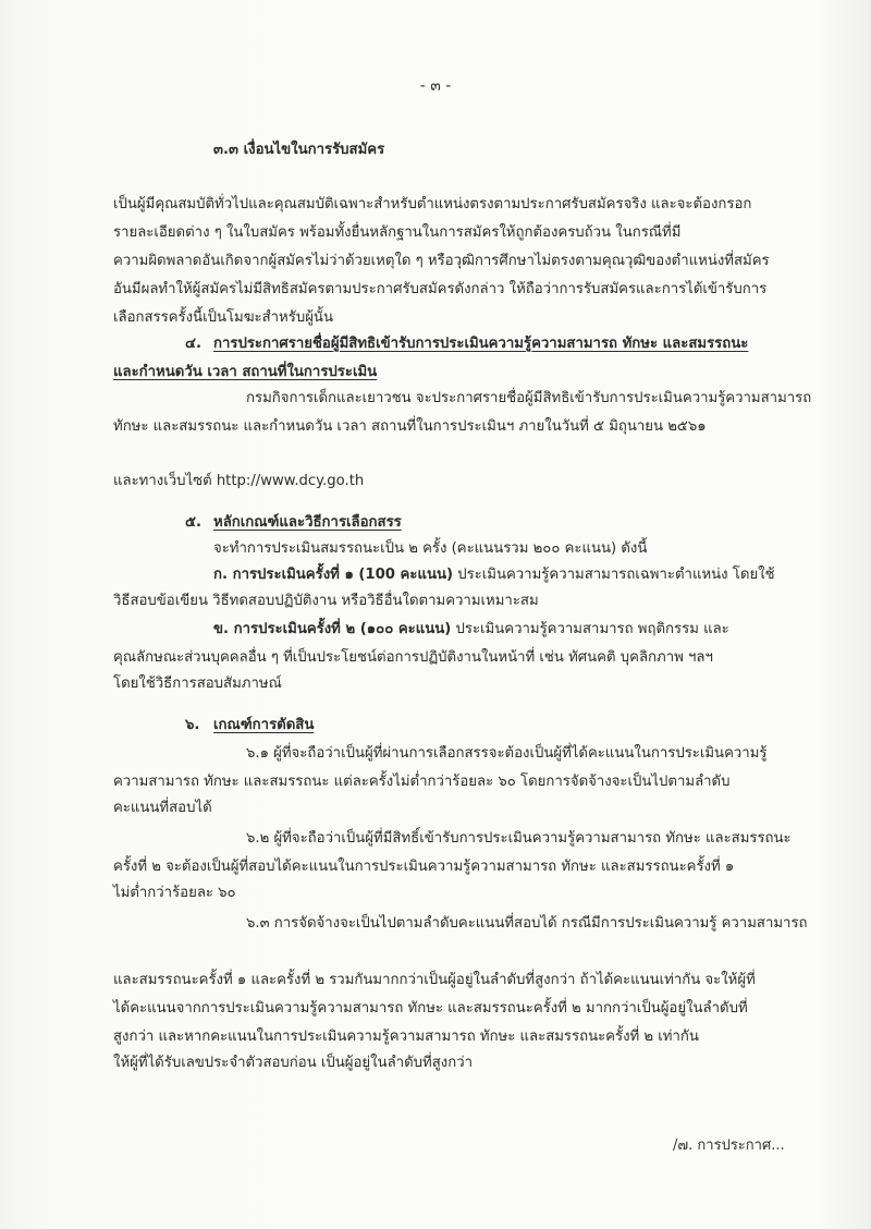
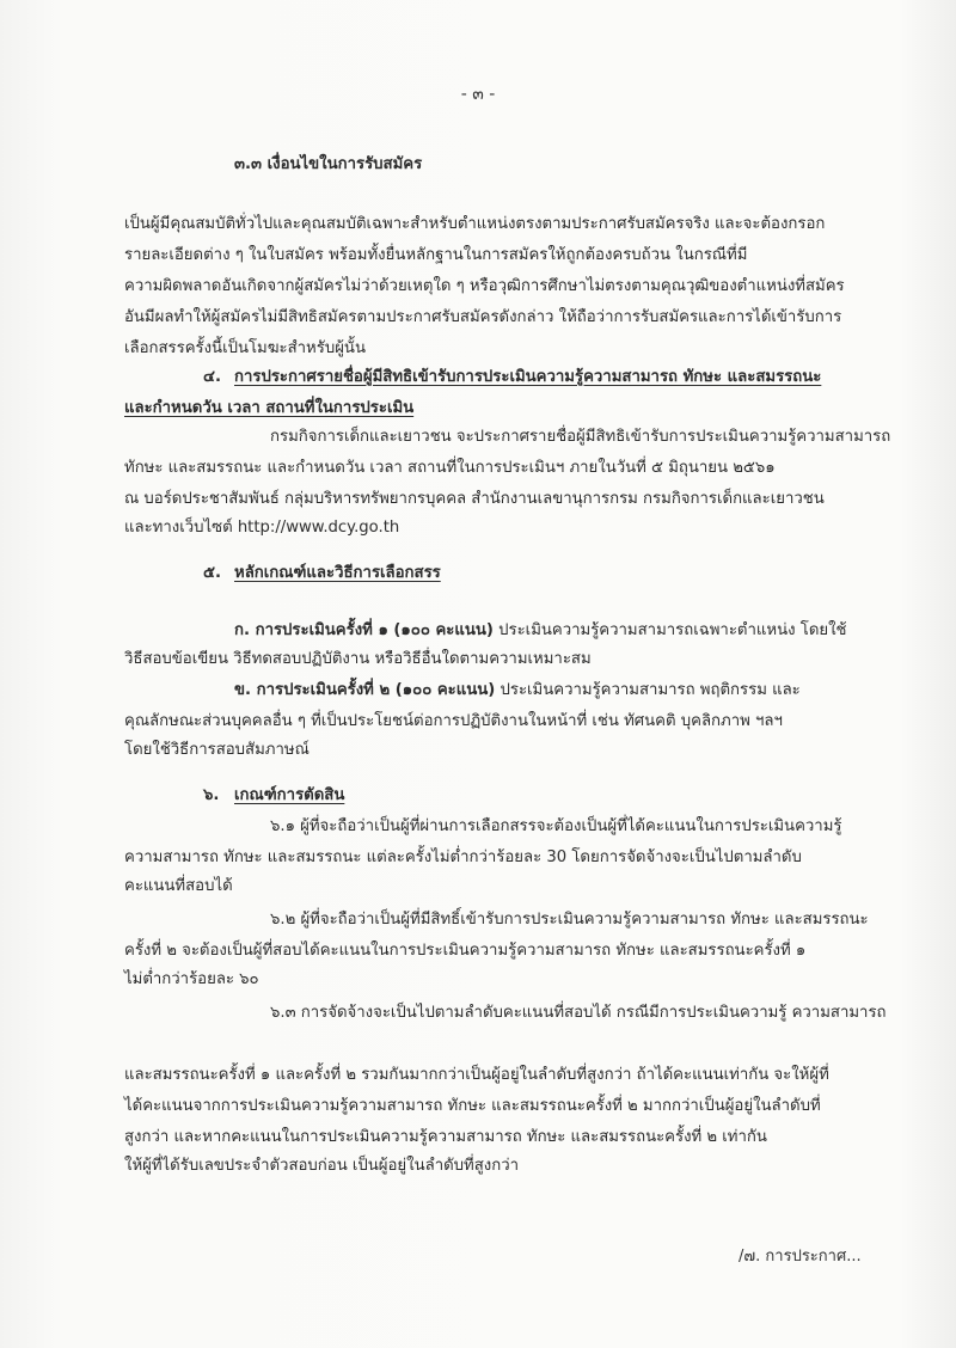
  - ๓ -
  ๓.๓ เงื่อนไขในการรับสมัคร
  เป็นผู้มีคุณสมบัติทั่วไปและคุณสมบัติเฉพาะสำหรับตำแหน่งตรงตามประกาศรับสมัครจริง และจะต้องกรอก
  รายละเอียดต่าง ๆ ในใบสมัคร พร้อมทั้งยื่นหลักฐานในการสมัครให้ถูกต้องครบถ้วน ในกรณีที่มี
  ความผิดพลาดอันเกิดจากผู้สมัครไม่ว่าด้วยเหตุใด ๆ หรือวุฒิการศึกษาไม่ตรงตามคุณวุฒิของตำแหน่งที่สมัคร
  อันมีผลทำให้ผู้สมัครไม่มีสิทธิสมัครตามประกาศรับสมัครดังกล่าว ให้ถือว่าการรับสมัครและการได้เข้ารับการ
  เลือกสรรครั้งนี้เป็นโมฆะสำหรับผู้นั้น
  ๔.
  การประกาศรายชื่อผู้มีสิทธิเข้ารับการประเมินความรู้ความสามารถ ทักษะ และสมรรถนะ
  และกำหนดวัน เวลา สถานที่ในการประเมิน
  กรมกิจการเด็กและเยาวชน จะประกาศรายชื่อผู้มีสิทธิเข้ารับการประเมินความรู้ความสามารถ
  ทักษะ และสมรรถนะ และกำหนดวัน เวลา สถานที่ในการประเมินฯ ภายในวันที่ ๕ มิถุนายน ๒๕๖๑
+ ณ บอร์ดประชาสัมพันธ์ กลุ่มบริหารทรัพยากรบุคคล สำนักงานเลขานุการกรม กรมกิจการเด็กและเยาวชน
  และทางเว็บไซต์ http://www.dcy.go.th
  ๕.
  หลักเกณฑ์และวิธีการเลือกสรร
- จะทำการประเมินสมรรถนะเป็น ๒ ครั้ง (คะแนนรวม ๒๐๐ คะแนน) ดังนี้
- ก. การประเมินครั้งที่ ๑ (100 คะแนน) ประเมินความรู้ความสามารถเฉพาะตำแหน่ง โดยใช้
+ ก. การประเมินครั้งที่ ๑ (๑๐๐ คะแนน) ประเมินความรู้ความสามารถเฉพาะตำแหน่ง โดยใช้
  วิธีสอบข้อเขียน วิธีทดสอบปฏิบัติงาน หรือวิธีอื่นใดตามความเหมาะสม
  ข. การประเมินครั้งที่ ๒ (๑๐๐ คะแนน) ประเมินความรู้ความสามารถ พฤติกรรม และ
  คุณลักษณะส่วนบุคคลอื่น ๆ ที่เป็นประโยชน์ต่อการปฏิบัติงานในหน้าที่ เช่น ทัศนคติ บุคลิกภาพ ฯลฯ
  โดยใช้วิธีการสอบสัมภาษณ์
  ๖.
  เกณฑ์การตัดสิน
  ๖.๑ ผู้ที่จะถือว่าเป็นผู้ที่ผ่านการเลือกสรรจะต้องเป็นผู้ที่ได้คะแนนในการประเมินความรู้
- ความสามารถ ทักษะ และสมรรถนะ แต่ละครั้งไม่ต่ำกว่าร้อยละ ๖๐ โดยการจัดจ้างจะเป็นไปตามลำดับ
+ ความสามารถ ทักษะ และสมรรถนะ แต่ละครั้งไม่ต่ำกว่าร้อยละ 30 โดยการจัดจ้างจะเป็นไปตามลำดับ
  คะแนนที่สอบได้
  ๖.๒ ผู้ที่จะถือว่าเป็นผู้ที่มีสิทธิ์เข้ารับการประเมินความรู้ความสามารถ ทักษะ และสมรรถนะ
  ครั้งที่ ๒ จะต้องเป็นผู้ที่สอบได้คะแนนในการประเมินความรู้ความสามารถ ทักษะ และสมรรถนะครั้งที่ ๑
  ไม่ต่ำกว่าร้อยละ ๖๐
  ๖.๓ การจัดจ้างจะเป็นไปตามลำดับคะแนนที่สอบได้ กรณีมีการประเมินความรู้ ความสามารถ
  และสมรรถนะครั้งที่ ๑ และครั้งที่ ๒ รวมกันมากกว่าเป็นผู้อยู่ในลำดับที่สูงกว่า ถ้าได้คะแนนเท่ากัน จะให้ผู้ที่
  ได้คะแนนจากการประเมินความรู้ความสามารถ ทักษะ และสมรรถนะครั้งที่ ๒ มากกว่าเป็นผู้อยู่ในลำดับที่
  สูงกว่า และหากคะแนนในการประเมินความรู้ความสามารถ ทักษะ และสมรรถนะครั้งที่ ๒ เท่ากัน
  ให้ผู้ที่ได้รับเลขประจำตัวสอบก่อน เป็นผู้อยู่ในลำดับที่สูงกว่า
  /๗. การประกาศ...
